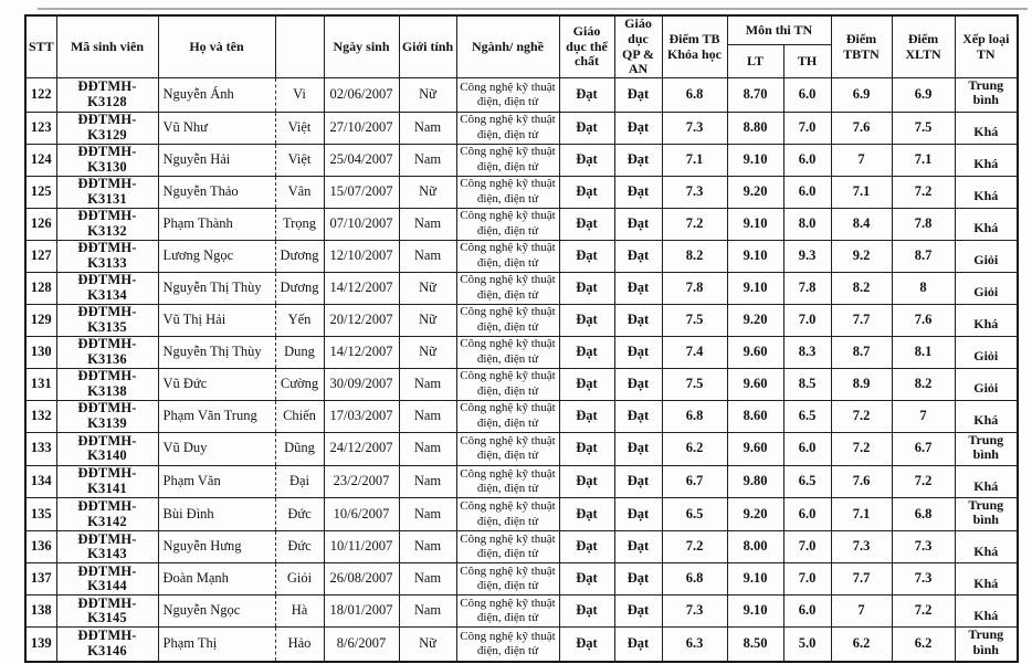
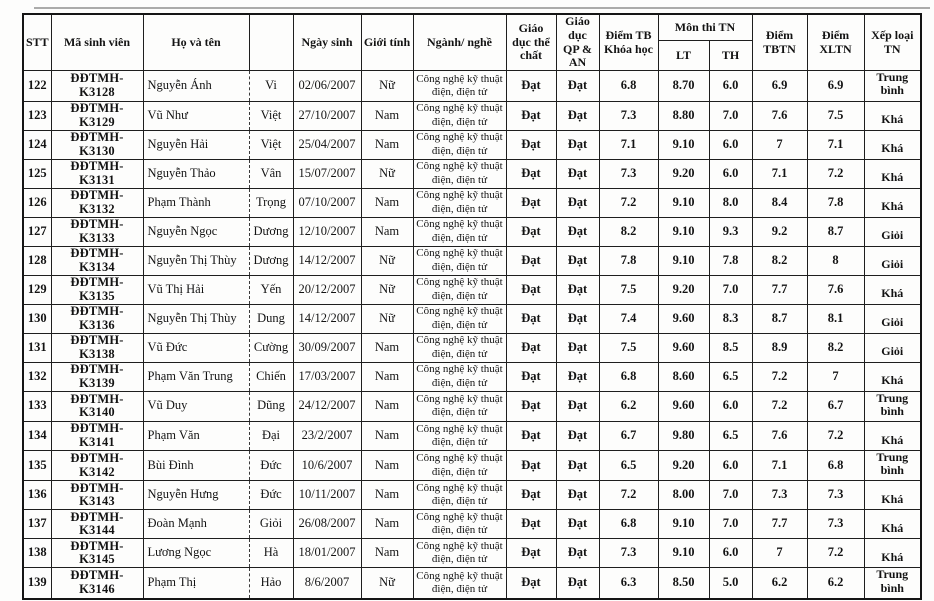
  STT	Mã sinh viên	Họ và tên		Ngày sinh	Giới tính	Ngành/ nghề	Giáo dục thể chất	Giáo dục QP & AN	Điểm TB Khóa học	Môn thi TN	Điểm TBTN	Điểm XLTN	Xếp loại TN
  LT	TH
  122	ĐĐTMH-K3128	Nguyễn Ánh	Vi	02/06/2007	Nữ	Công nghệ kỹ thuật điện, điện tử	Đạt	Đạt	6.8	8.70	6.0	6.9	6.9	Trung bình
  123	ĐĐTMH-K3129	Vũ Như	Việt	27/10/2007	Nam	Công nghệ kỹ thuật điện, điện tử	Đạt	Đạt	7.3	8.80	7.0	7.6	7.5	Khá
  124	ĐĐTMH-K3130	Nguyễn Hải	Việt	25/04/2007	Nam	Công nghệ kỹ thuật điện, điện tử	Đạt	Đạt	7.1	9.10	6.0	7	7.1	Khá
  125	ĐĐTMH-K3131	Nguyễn Thảo	Vân	15/07/2007	Nữ	Công nghệ kỹ thuật điện, điện tử	Đạt	Đạt	7.3	9.20	6.0	7.1	7.2	Khá
  126	ĐĐTMH-K3132	Phạm Thành	Trọng	07/10/2007	Nam	Công nghệ kỹ thuật điện, điện tử	Đạt	Đạt	7.2	9.10	8.0	8.4	7.8	Khá
- 127	ĐĐTMH-K3133	Lương Ngọc	Dương	12/10/2007	Nam	Công nghệ kỹ thuật điện, điện tử	Đạt	Đạt	8.2	9.10	9.3	9.2	8.7	Giỏi
+ 127	ĐĐTMH-K3133	Nguyễn Ngọc	Dương	12/10/2007	Nam	Công nghệ kỹ thuật điện, điện tử	Đạt	Đạt	8.2	9.10	9.3	9.2	8.7	Giỏi
  128	ĐĐTMH-K3134	Nguyễn Thị Thùy	Dương	14/12/2007	Nữ	Công nghệ kỹ thuật điện, điện tử	Đạt	Đạt	7.8	9.10	7.8	8.2	8	Giỏi
  129	ĐĐTMH-K3135	Vũ Thị Hải	Yến	20/12/2007	Nữ	Công nghệ kỹ thuật điện, điện tử	Đạt	Đạt	7.5	9.20	7.0	7.7	7.6	Khá
  130	ĐĐTMH-K3136	Nguyễn Thị Thùy	Dung	14/12/2007	Nữ	Công nghệ kỹ thuật điện, điện tử	Đạt	Đạt	7.4	9.60	8.3	8.7	8.1	Giỏi
  131	ĐĐTMH-K3138	Vũ Đức	Cường	30/09/2007	Nam	Công nghệ kỹ thuật điện, điện tử	Đạt	Đạt	7.5	9.60	8.5	8.9	8.2	Giỏi
  132	ĐĐTMH-K3139	Phạm Văn Trung	Chiến	17/03/2007	Nam	Công nghệ kỹ thuật điện, điện tử	Đạt	Đạt	6.8	8.60	6.5	7.2	7	Khá
  133	ĐĐTMH-K3140	Vũ Duy	Dũng	24/12/2007	Nam	Công nghệ kỹ thuật điện, điện tử	Đạt	Đạt	6.2	9.60	6.0	7.2	6.7	Trung bình
  134	ĐĐTMH-K3141	Phạm Văn	Đại	23/2/2007	Nam	Công nghệ kỹ thuật điện, điện tử	Đạt	Đạt	6.7	9.80	6.5	7.6	7.2	Khá
  135	ĐĐTMH-K3142	Bùi Đình	Đức	10/6/2007	Nam	Công nghệ kỹ thuật điện, điện tử	Đạt	Đạt	6.5	9.20	6.0	7.1	6.8	Trung bình
  136	ĐĐTMH-K3143	Nguyễn Hưng	Đức	10/11/2007	Nam	Công nghệ kỹ thuật điện, điện tử	Đạt	Đạt	7.2	8.00	7.0	7.3	7.3	Khá
  137	ĐĐTMH-K3144	Đoàn Mạnh	Giỏi	26/08/2007	Nam	Công nghệ kỹ thuật điện, điện tử	Đạt	Đạt	6.8	9.10	7.0	7.7	7.3	Khá
- 138	ĐĐTMH-K3145	Nguyễn Ngọc	Hà	18/01/2007	Nam	Công nghệ kỹ thuật điện, điện tử	Đạt	Đạt	7.3	9.10	6.0	7	7.2	Khá
+ 138	ĐĐTMH-K3145	Lương Ngọc	Hà	18/01/2007	Nam	Công nghệ kỹ thuật điện, điện tử	Đạt	Đạt	7.3	9.10	6.0	7	7.2	Khá
  139	ĐĐTMH-K3146	Phạm Thị	Hảo	8/6/2007	Nữ	Công nghệ kỹ thuật điện, điện tử	Đạt	Đạt	6.3	8.50	5.0	6.2	6.2	Trung bình
